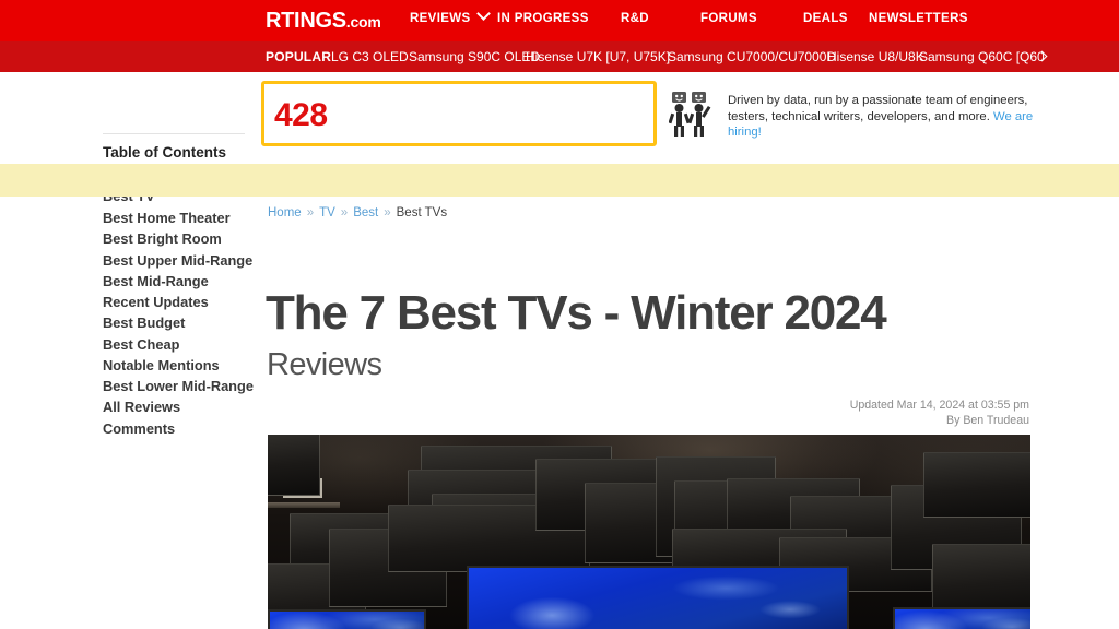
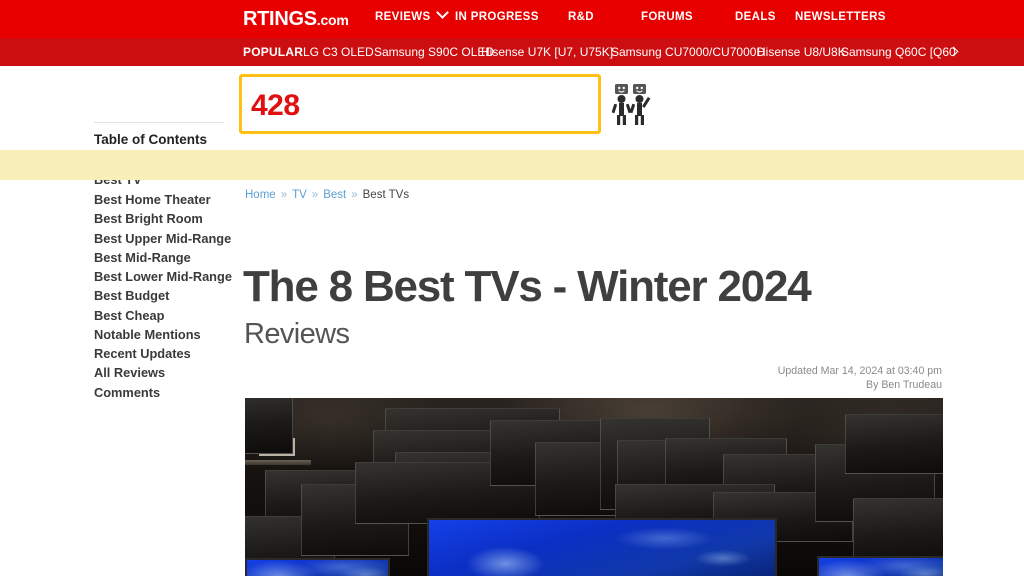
  RTINGS.com
  REVIEWS
  IN PROGRESS
  R&D
  FORUMS
  DEALS
  NEWSLETTERS
  POPULAR
  LG C3 OLED
  Samsung S90C OLED
  Hisense U7K [U7, U75K]
  Samsung CU7000/CU7000D
  Hisense U8/U8K
  Samsung Q60C [Q60
  428
- Driven by data, run by a passionate team of engineers, testers, technical writers, developers, and more. We are hiring!
  Table of Contents
  Best Home Theater
  Best Bright Room
  Best Upper Mid-Range
  Best Mid-Range
- Recent Updates
+ Best Lower Mid-Range
  Best Budget
  Best Cheap
  Notable Mentions
- Best Lower Mid-Range
+ Recent Updates
  All Reviews
  Comments
  Home » TV » Best » Best TVs
- The 7 Best TVs - Winter 2024
+ The 8 Best TVs - Winter 2024
  Reviews
- Updated Mar 14, 2024 at 03:55 pm
+ Updated Mar 14, 2024 at 03:40 pm
  By Ben Trudeau
